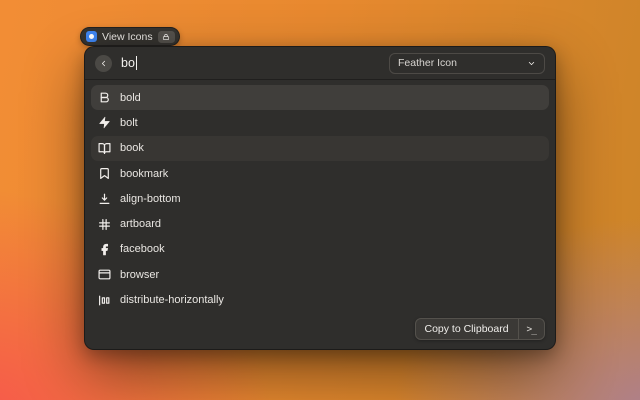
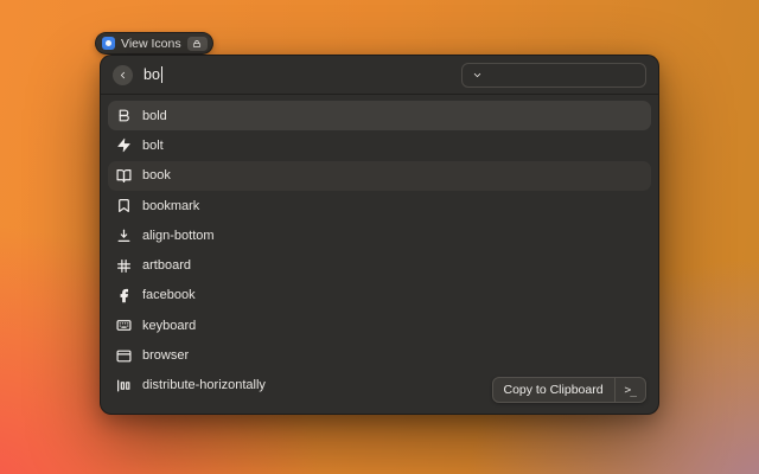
  View Icons
  bo
- Feather Icon
  bold
  bolt
  book
  bookmark
  align-bottom
  artboard
  facebook
+ keyboard
  browser
  distribute-horizontally
  Copy to Clipboard
  >_
